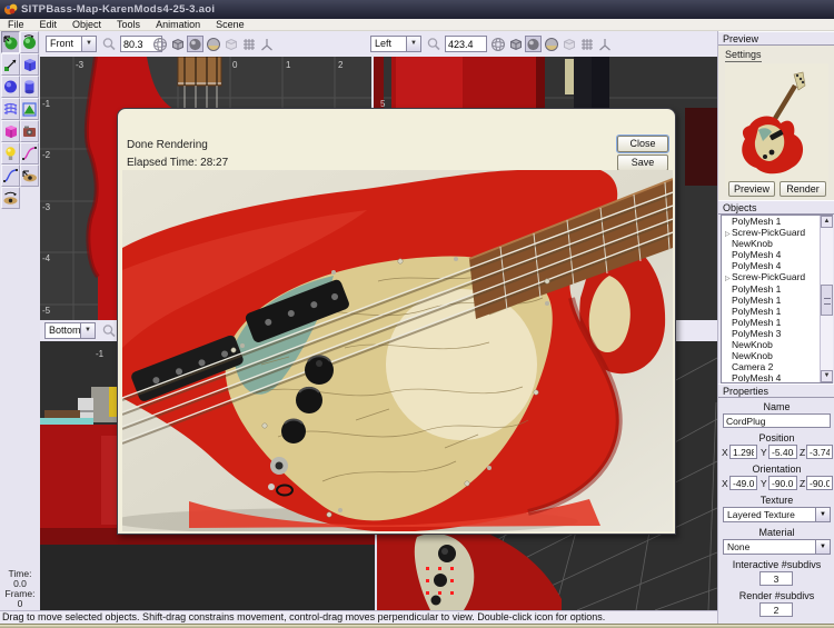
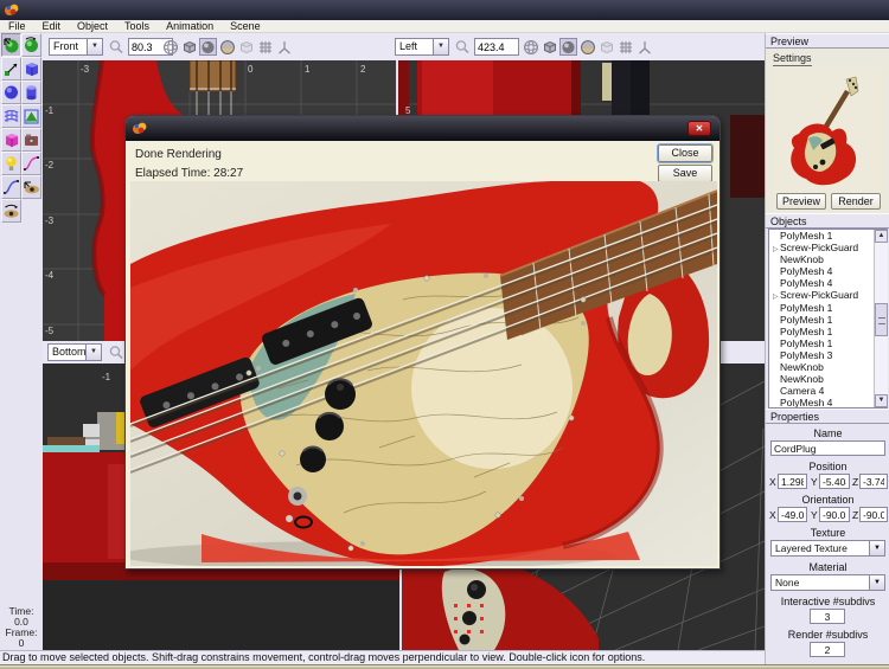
- SITPBass-Map-KarenMods4-25-3.aoi
  File Edit Object Tools Animation Scene
  Front
  80.3
  Left
  423.4
  -3
  0
  1
  2
  -1
  -2
  -3
  -4
  -5
  5
  Bottom
  -1
  Preview
  Settings
  Preview
  Render
  Objects
  PolyMesh 1
  Screw-PickGuard
  NewKnob
  PolyMesh 4
  PolyMesh 4
  Screw-PickGuard
  PolyMesh 1
  PolyMesh 1
  PolyMesh 1
  PolyMesh 1
  PolyMesh 3
  NewKnob
  NewKnob
- Camera 2
+ Camera 4
  PolyMesh 4
  Properties
  Name
  CordPlug
  Position
  X
  1.298
  Y
  -5.40
  Z
  -3.74
  Orientation
  X
  -49.0
  Y
  -90.0
  Z
  -90.0
  Texture
  Layered Texture
  Material
  None
  Interactive #subdivs
  3
  Render #subdivs
  2
+ ✕
  Done Rendering
  Elapsed Time: 28:27
  Close
  Save
  Time:
  0.0
  Frame:
  0
  Drag to move selected objects. Shift-drag constrains movement, control-drag moves perpendicular to view. Double-click icon for options.
